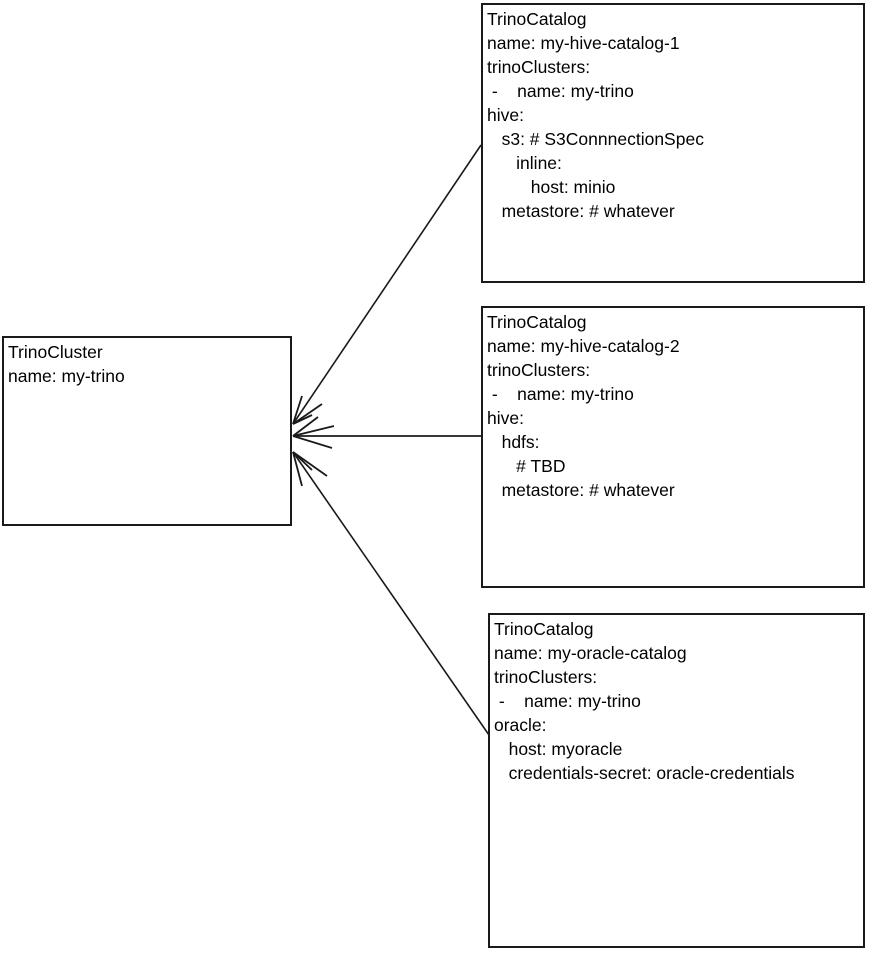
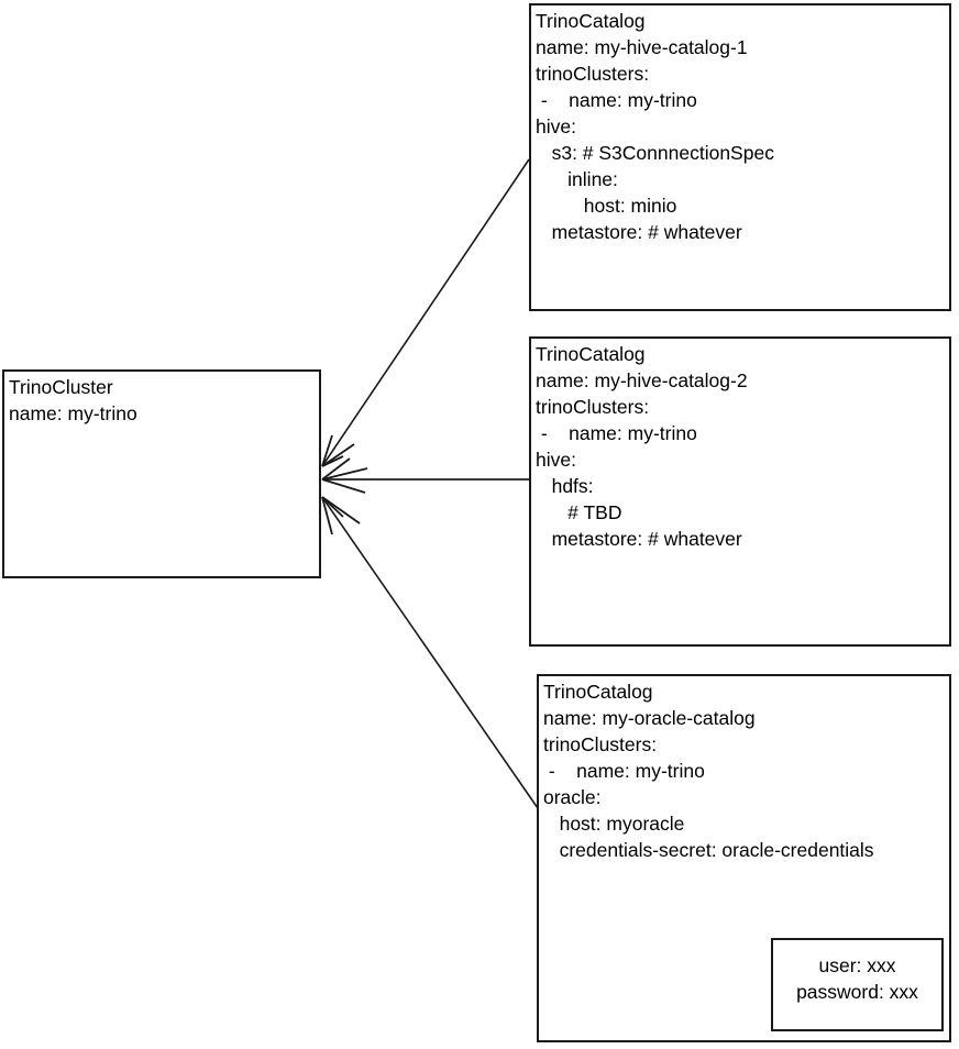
  TrinoCluster
  name: my-trino
  TrinoCatalog
  name: my-hive-catalog-1
  trinoClusters:
  - name: my-trino
  hive:
  s3: # S3ConnnectionSpec
  inline:
  host: minio
  metastore: # whatever
  TrinoCatalog
  name: my-hive-catalog-2
  trinoClusters:
  - name: my-trino
  hive:
  hdfs:
  # TBD
  metastore: # whatever
  TrinoCatalog
  name: my-oracle-catalog
  trinoClusters:
  - name: my-trino
  oracle:
  host: myoracle
  credentials-secret: oracle-credentials
+ user: xxx
+ password: xxx
